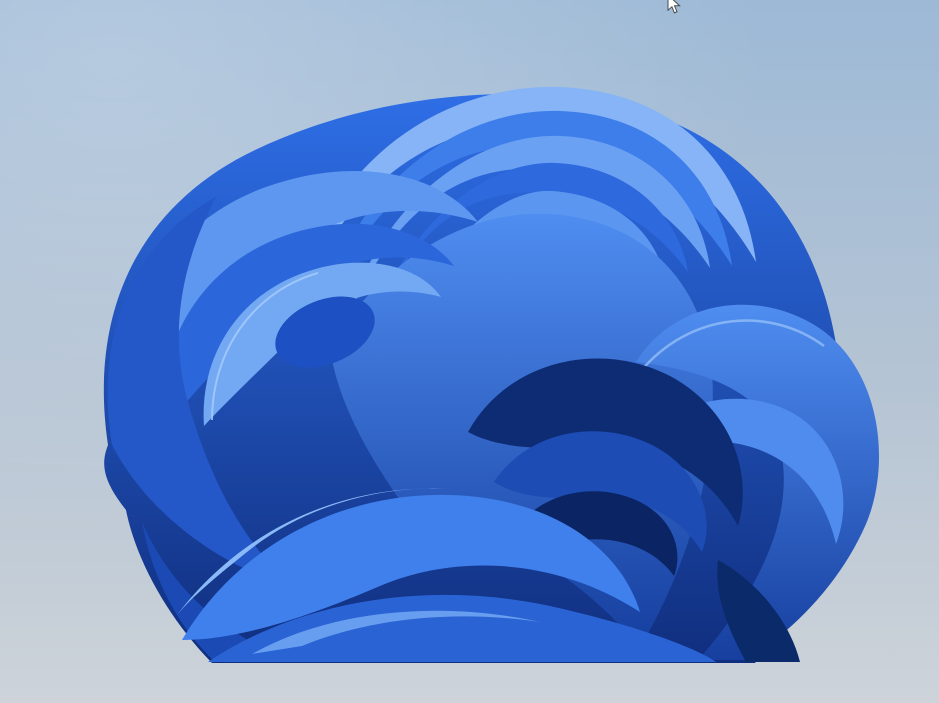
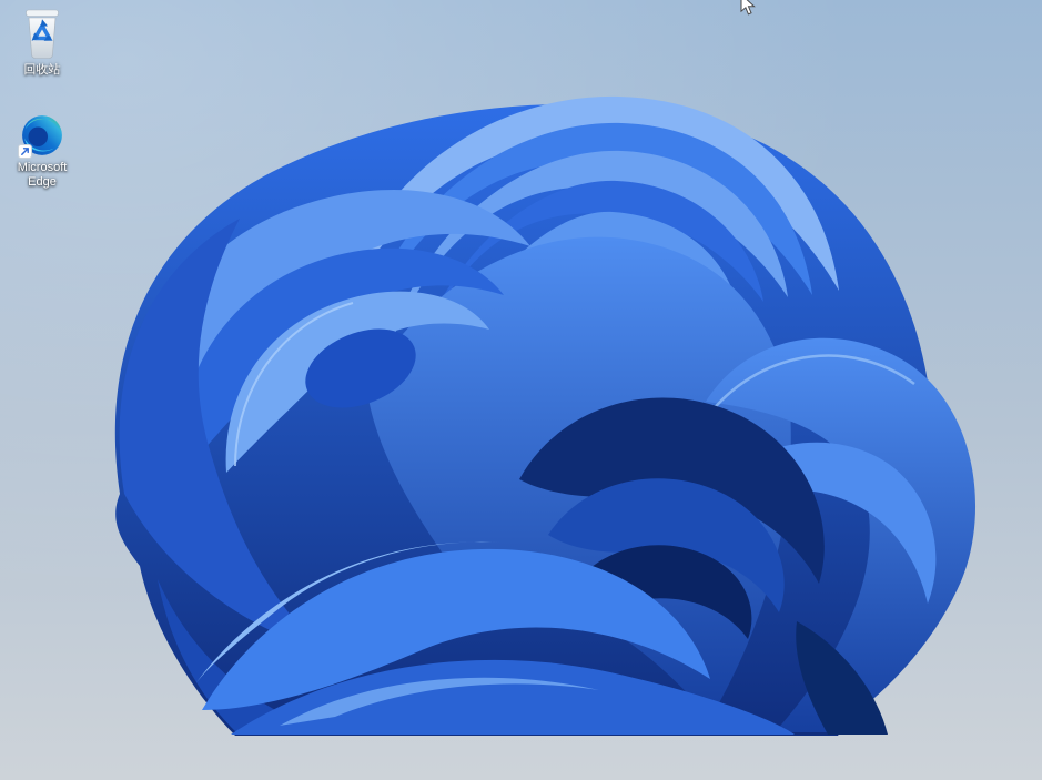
+ 回收站
+ Microsoft
+ Edge
